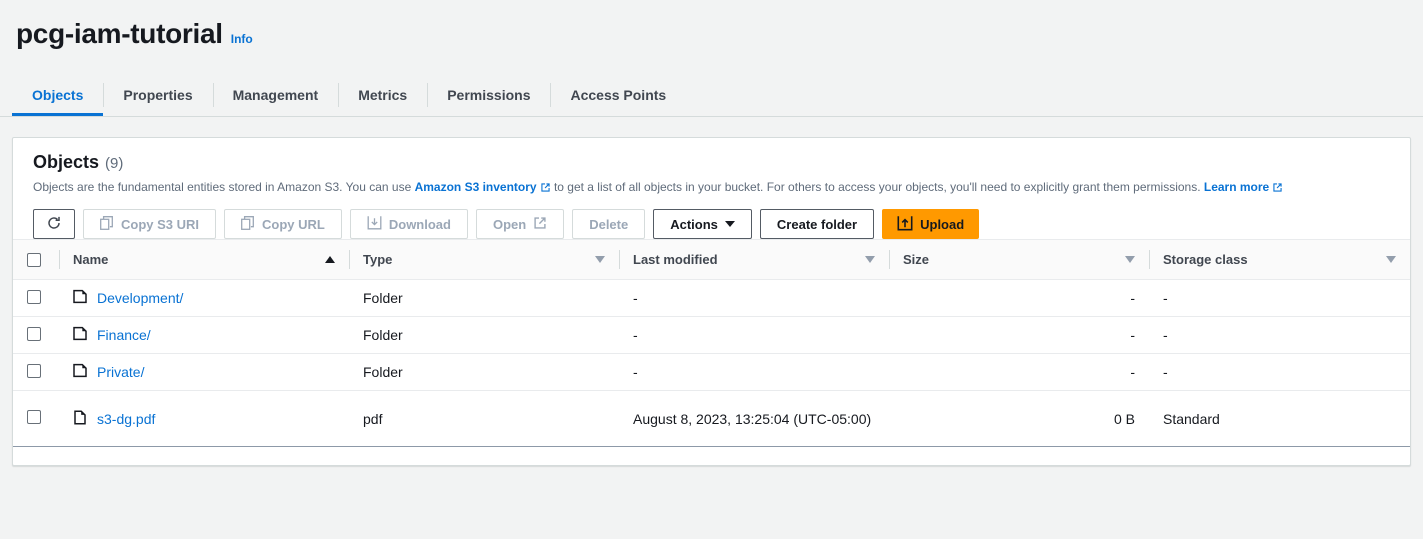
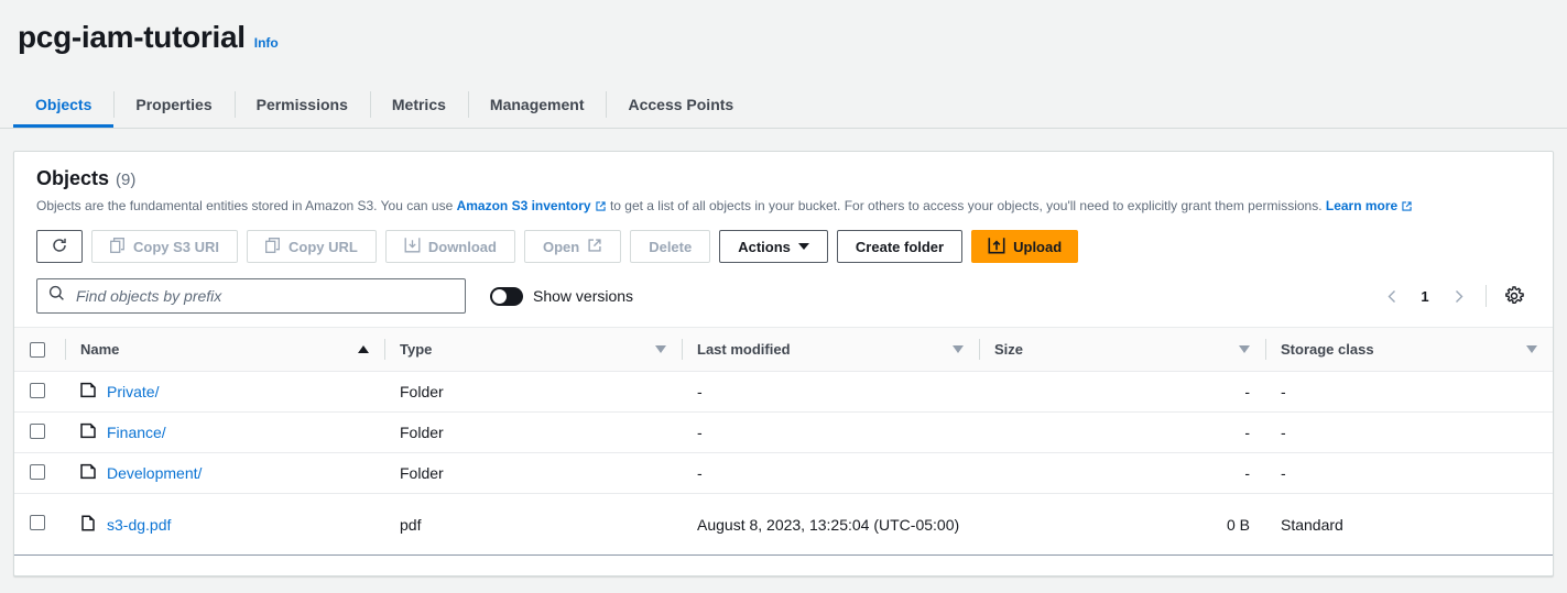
  pcg-iam-tutorial
  Info
  Objects
  Properties
- Management
+ Permissions
  Metrics
- Permissions
+ Management
  Access Points
  Objects
  (9)
  Objects are the fundamental entities stored in Amazon S3. You can use Amazon S3 inventory to get a list of all objects in your bucket. For others to access your objects, you'll need to explicitly grant them permissions. Learn more
  Copy S3 URI
  Copy URL
  Download
  Open
  Delete
  Actions
  Create folder
  Upload
+ Find objects by prefix
+ Show versions
+ 1
  	Name	Type	Last modified	Size	Storage class
- 	Development/	Folder	-	-	-
+ 	Private/	Folder	-	-	-
  	Finance/	Folder	-	-	-
- 	Private/	Folder	-	-	-
+ 	Development/	Folder	-	-	-
  	s3-dg.pdf	pdf	August 8, 2023, 13:25:04 (UTC-05:00)	0 B	Standard
